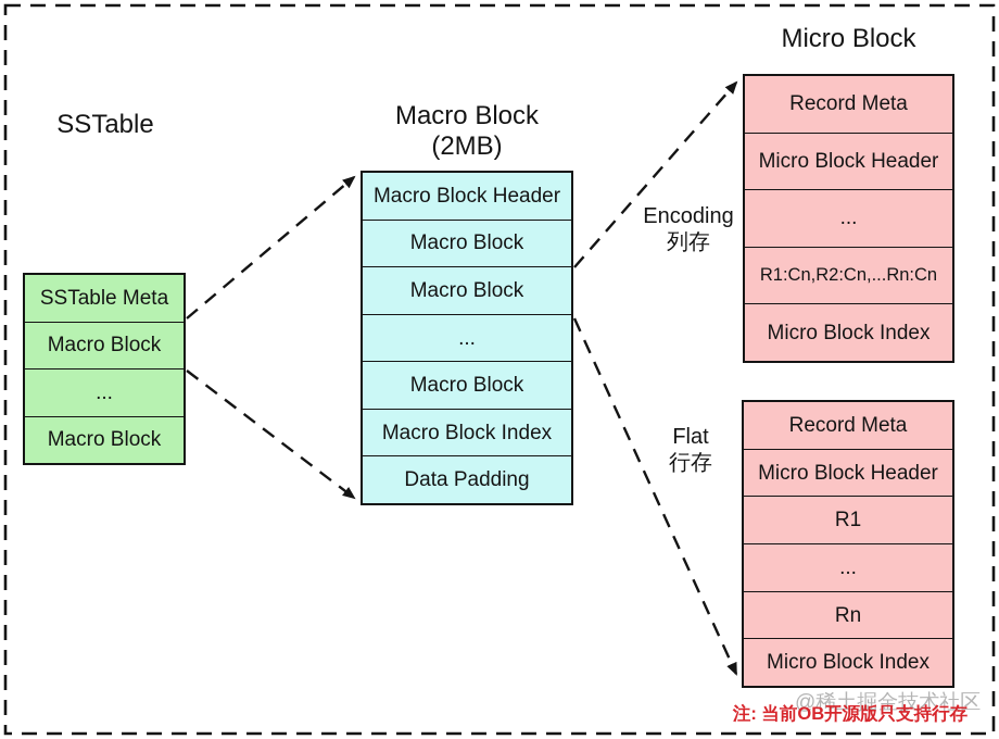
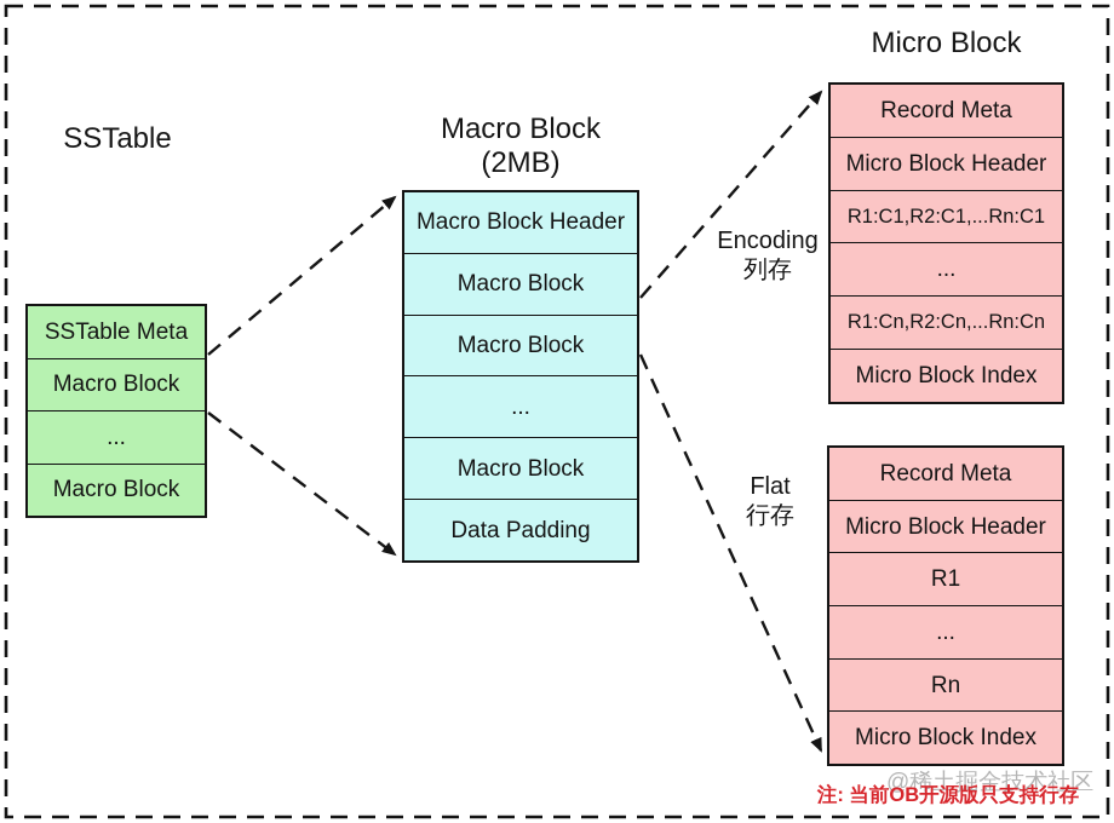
  SSTable
  Macro Block
  (2MB)
  Micro Block
  SSTable Meta
  Macro Block
  ...
  Macro Block
  Macro Block Header
  Macro Block
  Macro Block
  ...
  Macro Block
- Macro Block Index
  Data Padding
  Record Meta
  Micro Block Header
+ R1:C1,R2:C1,...Rn:C1
  ...
  R1:Cn,R2:Cn,...Rn:Cn
  Micro Block Index
  Record Meta
  Micro Block Header
  R1
  ...
  Rn
  Micro Block Index
  Encoding
  列存
  Flat
  行存
  @稀土掘金技术社区
  注: 当前OB开源版只支持行存
